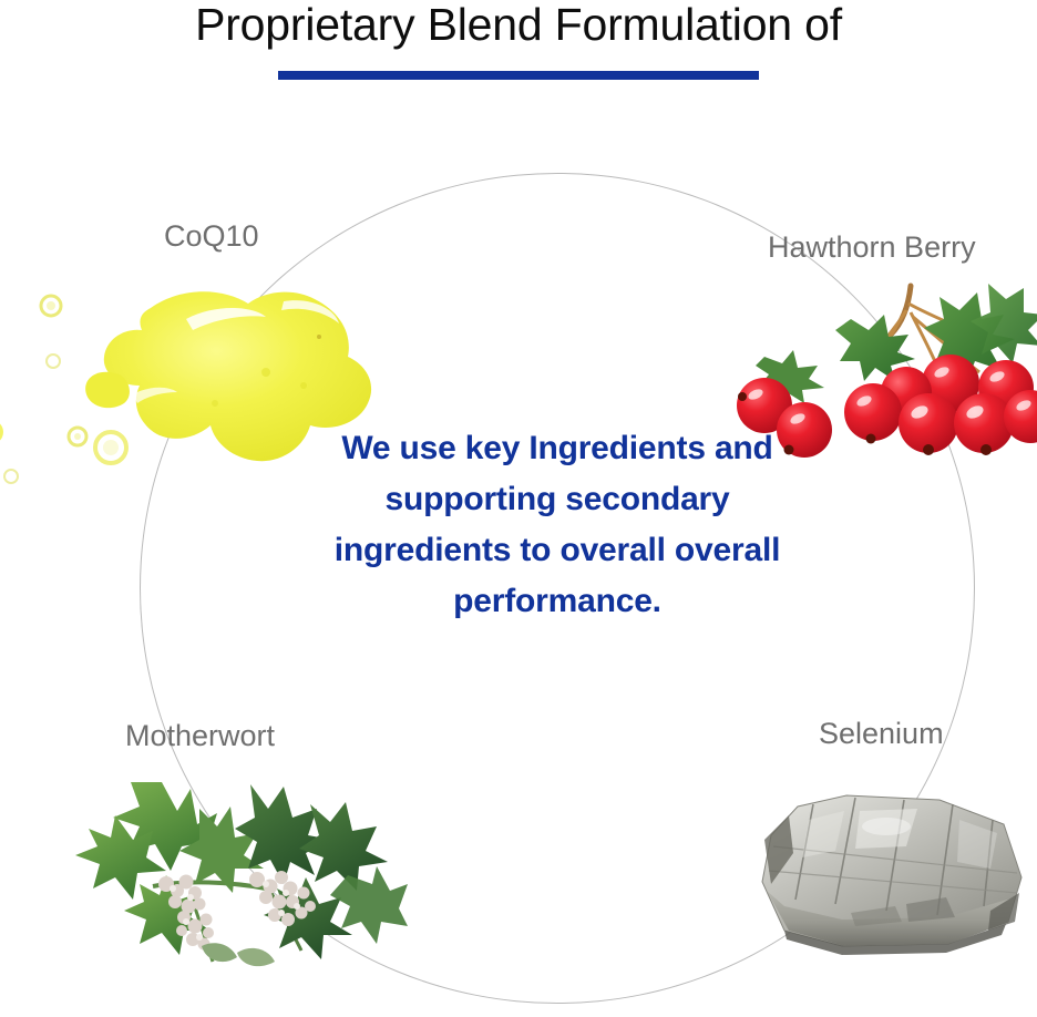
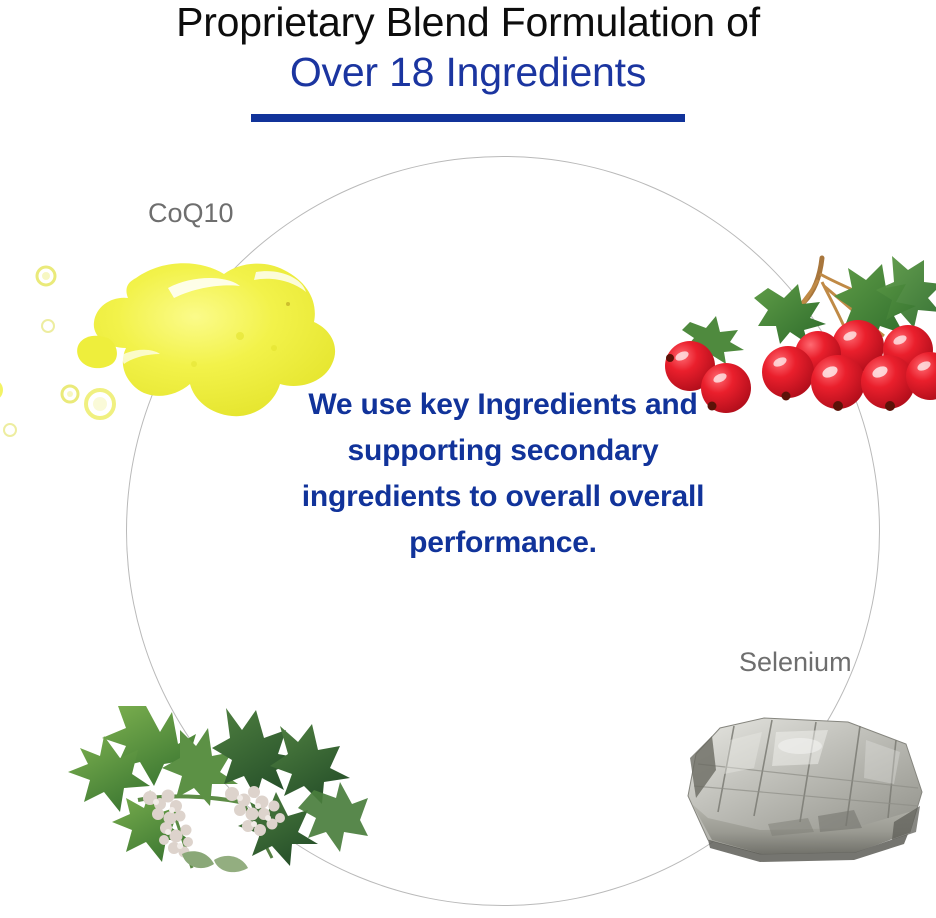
  Proprietary Blend Formulation of
+ Over 18 Ingredients
  We use key Ingredients and supporting secondary ingredients to overall overall performance.
  CoQ10
- Hawthorn Berry
- Motherwort
  Selenium
